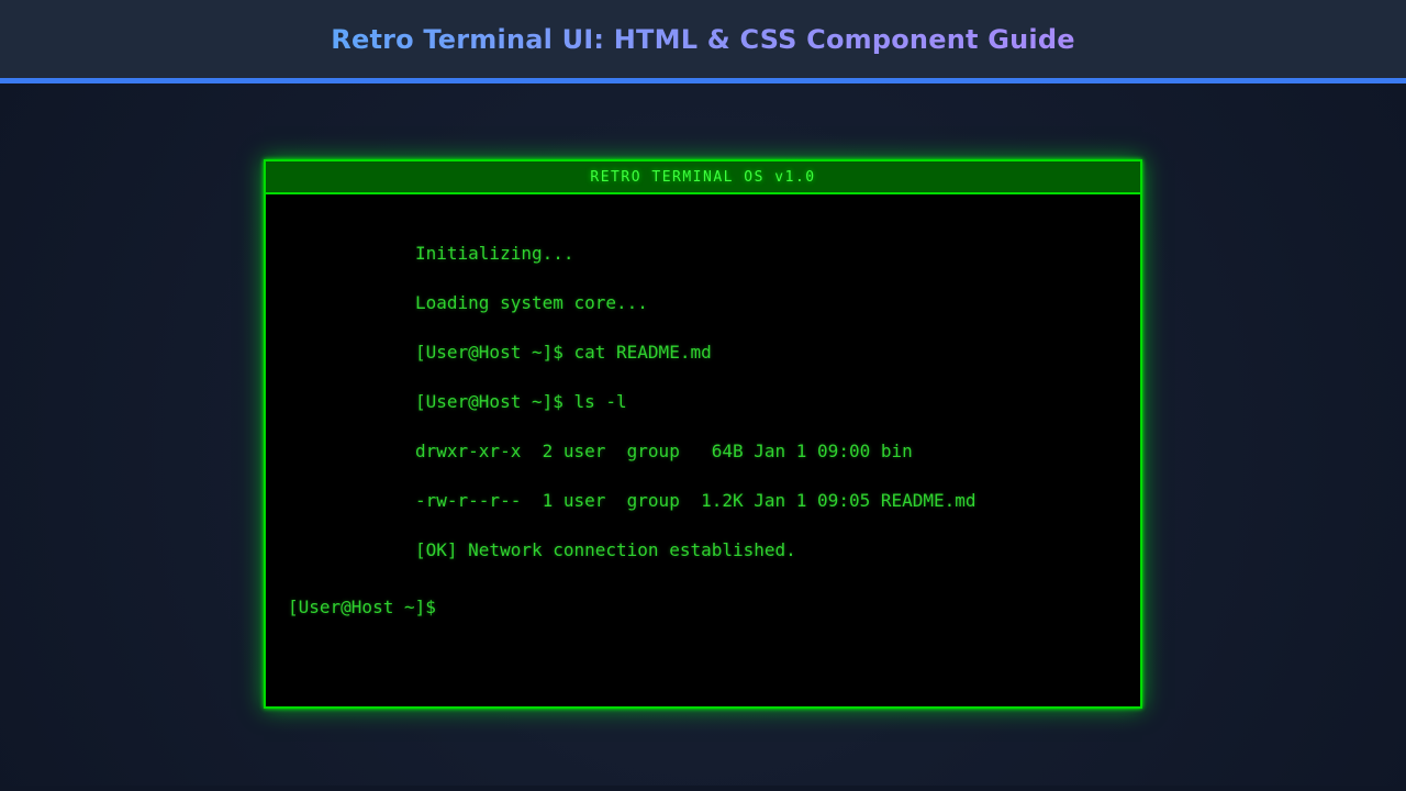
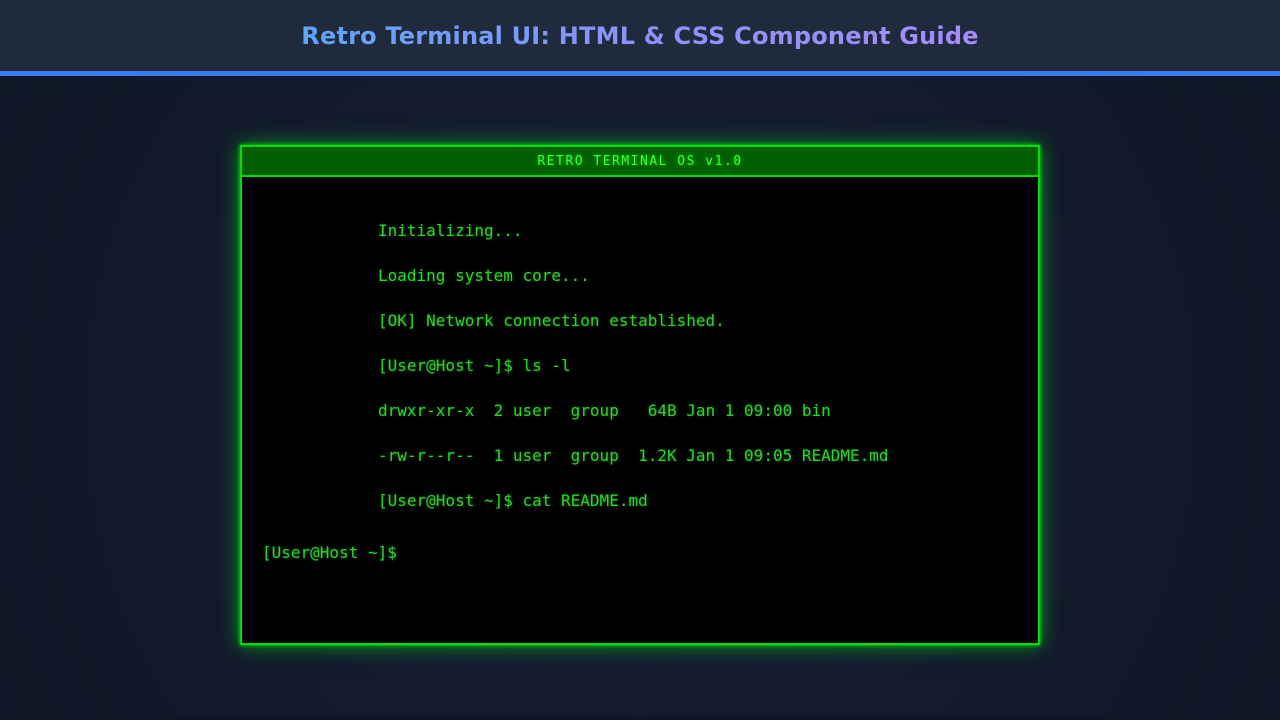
  Retro Terminal UI: HTML & CSS Component Guide
  RETRO TERMINAL OS v1.0
  Initializing...
  Loading system core...
- [User@Host ~]$ cat README.md
+ [OK] Network connection established.
  [User@Host ~]$ ls -l
  drwxr-xr-x 2 user group 64B Jan 1 09:00 bin
  -rw-r--r-- 1 user group 1.2K Jan 1 09:05 README.md
- [OK] Network connection established.
+ [User@Host ~]$ cat README.md
  [User@Host ~]$
